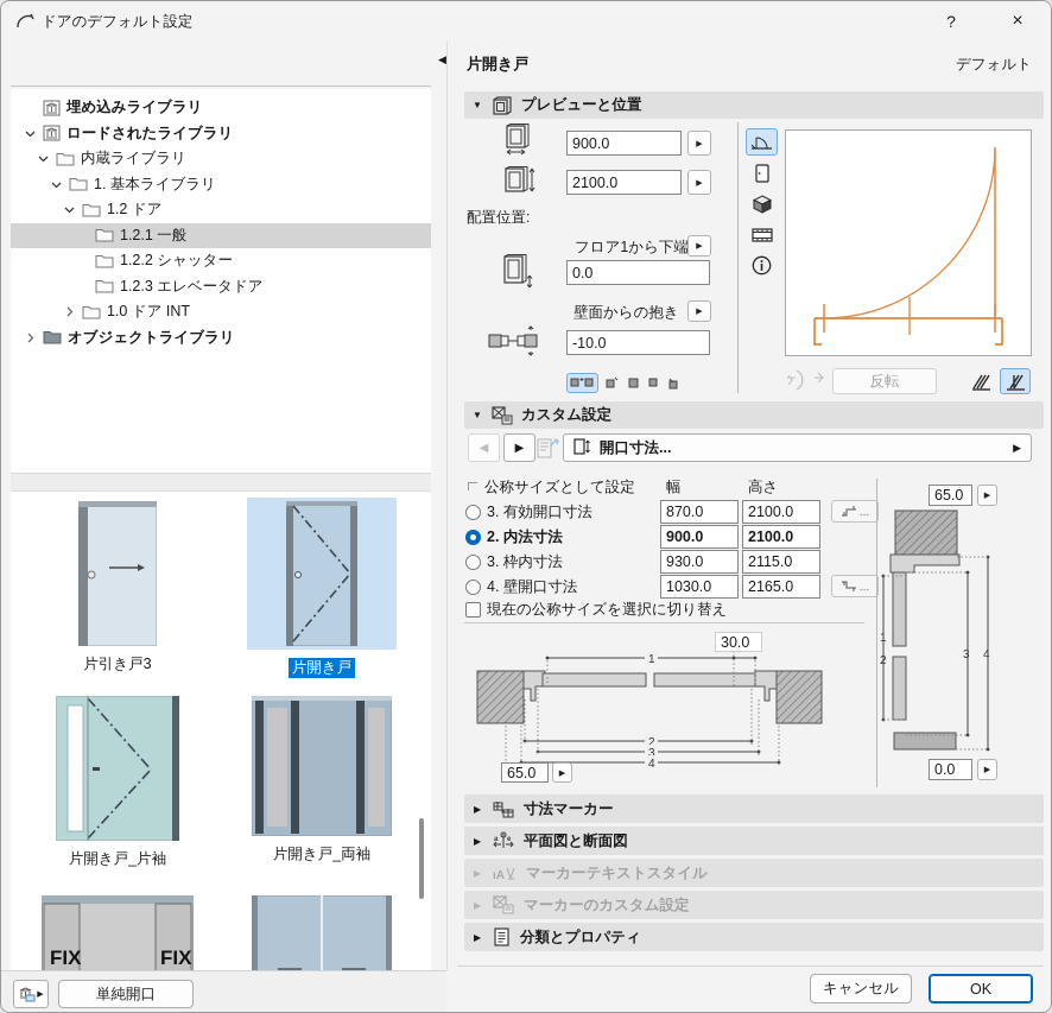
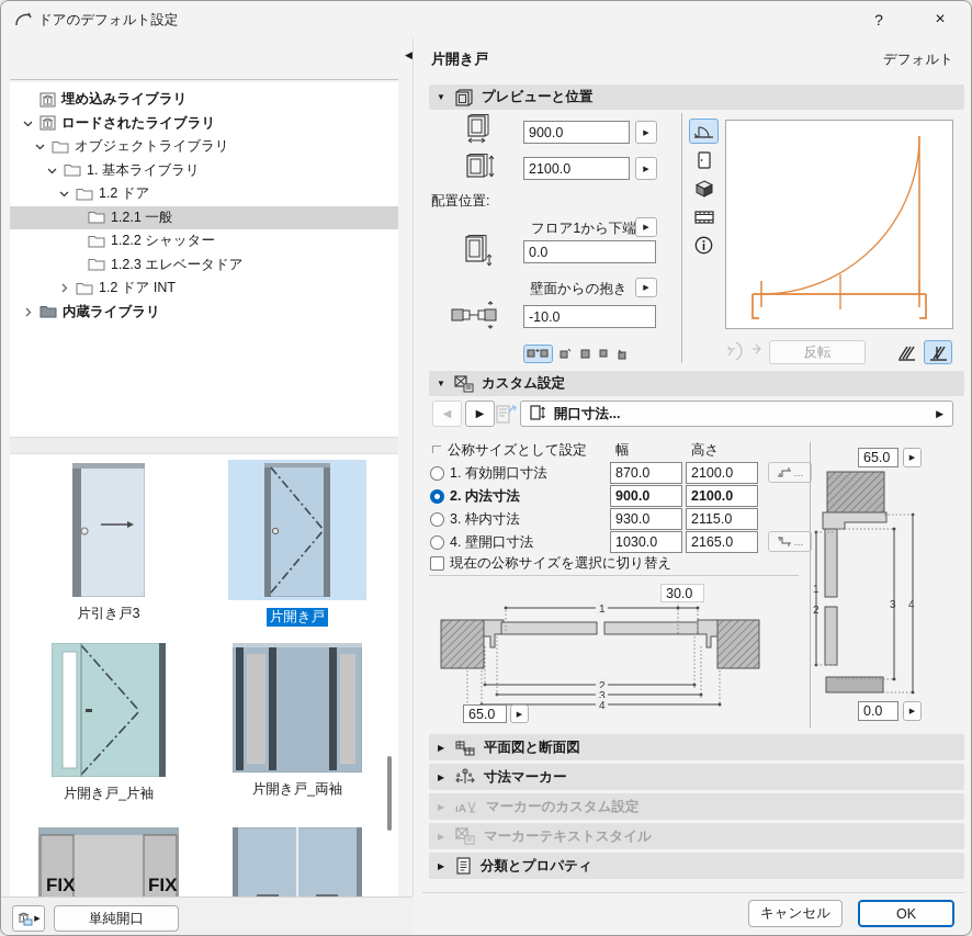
  ドアのデフォルト設定
  ?
  ×
  ◀
  埋め込みライブラリ
  ロードされたライブラリ
- 内蔵ライブラリ
+ オブジェクトライブラリ
  1. 基本ライブラリ
  1.2 ドア
  1.2.1 一般
  1.2.2 シャッター
  1.2.3 エレベータドア
- 1.0 ドア INT
+ 1.2 ドア INT
- オブジェクトライブラリ
+ 内蔵ライブラリ
  片引き戸3
  片開き戸
  片開き戸_片袖
  片開き戸_両袖
  FIX
  FIX
  単純開口
  片開き戸
  デフォルト
  ▼
  プレビューと位置
  900.0
  2100.0
  配置位置:
  フロア1から下端
  0.0
  壁面からの抱き
  -10.0
  反転
  ▼
  カスタム設定
  ◀
  ▶
  開口寸法...
  ▶
  公称サイズとして設定
  幅
  高さ
- 3. 有効開口寸法
+ 1. 有効開口寸法
  870.0
  2100.0
  …
  2. 内法寸法
  900.0
  2100.0
  3. 枠内寸法
  930.0
  2115.0
  4. 壁開口寸法
  1030.0
  2165.0
  …
  現在の公称サイズを選択に切り替え
  1
  2
  3
  4
  30.0
  65.0
  1
  2
  3
  4
  65.0
  0.0
  ▶
- 寸法マーカー
+ 平面図と断面図
  ▶
- 平面図と断面図
+ 寸法マーカー
  ▶
  ıA
- マーカーテキストスタイル
+ マーカーのカスタム設定
  ▶
- マーカーのカスタム設定
+ マーカーテキストスタイル
  ▶
  分類とプロパティ
  キャンセル
  OK
